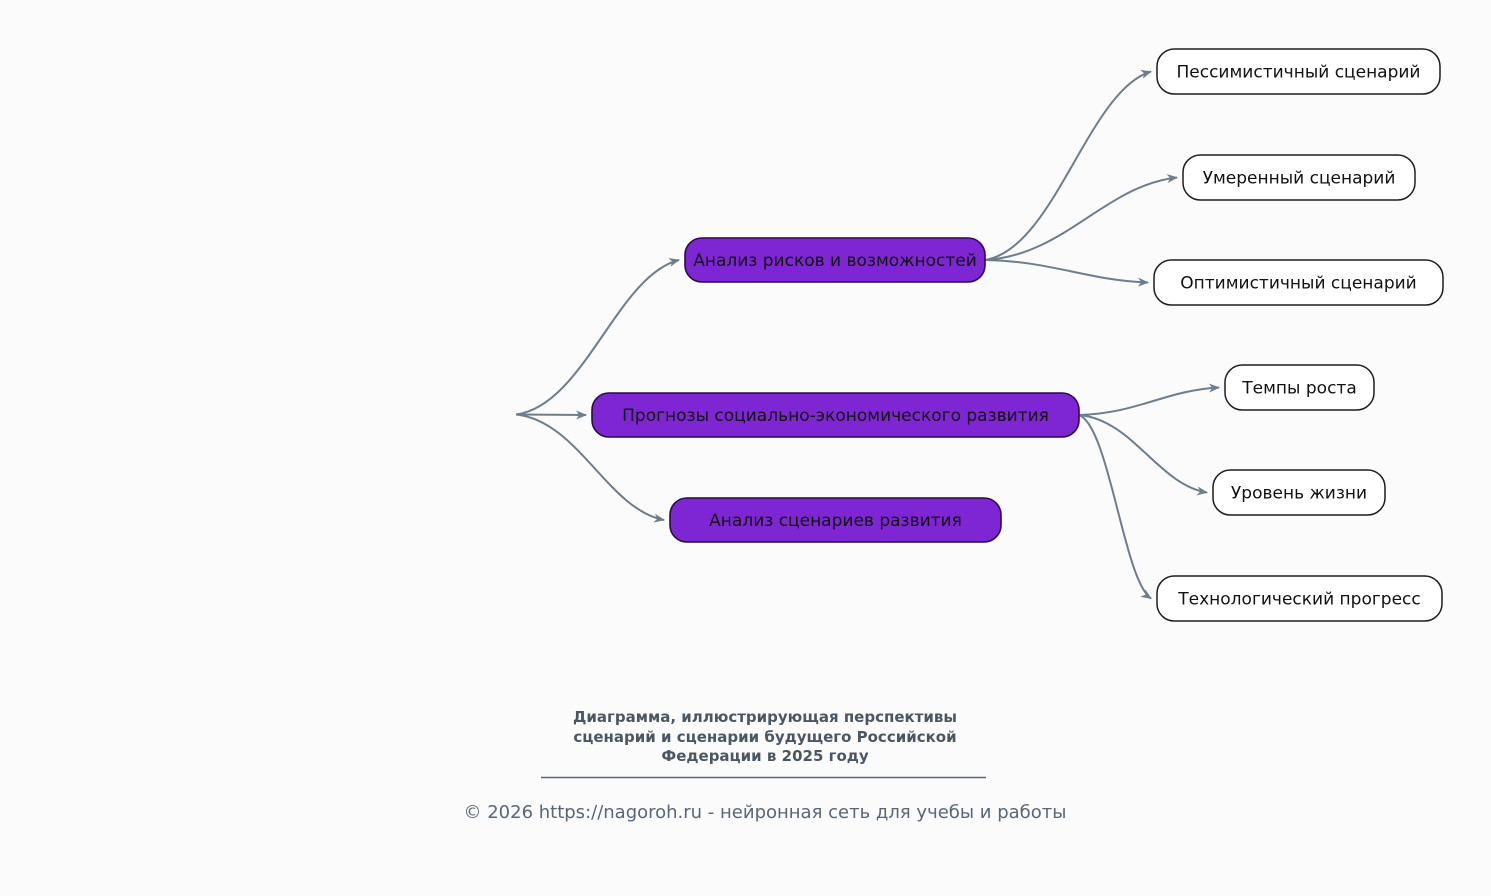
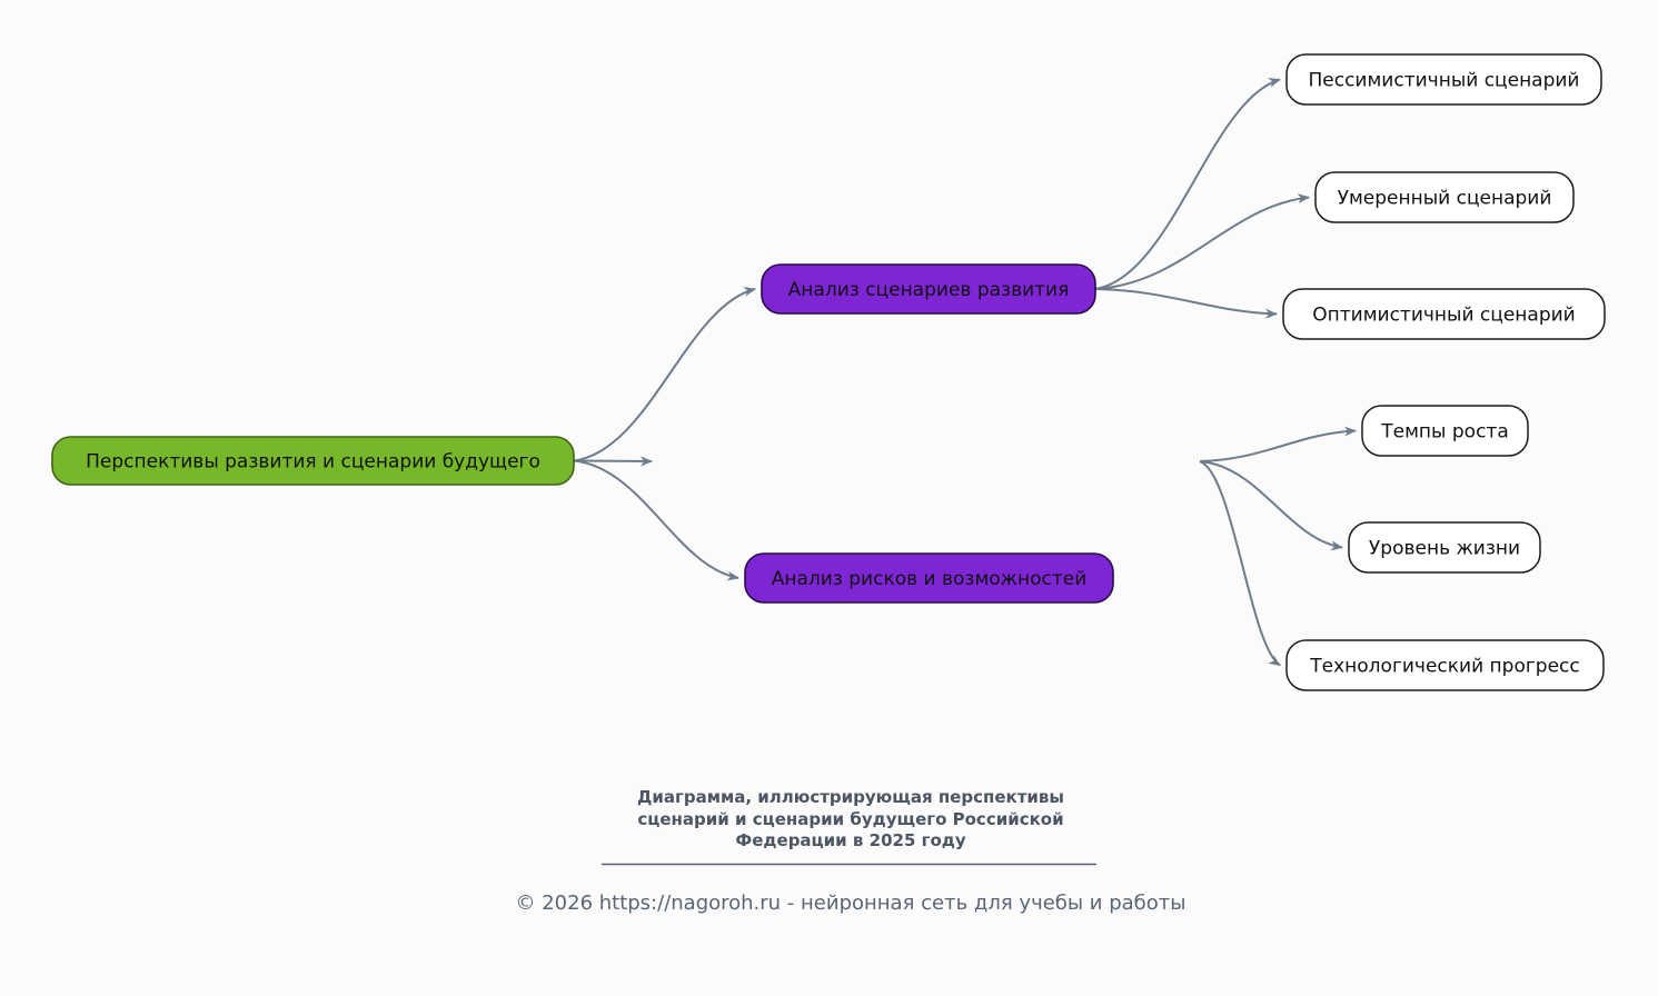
+ Перспективы развития и сценарии будущего
- Анализ рисков и возможностей
+ Анализ сценариев развития
- Прогнозы социально-экономического развития
- Анализ сценариев развития
+ Анализ рисков и возможностей
  Пессимистичный сценарий
  Умеренный сценарий
  Оптимистичный сценарий
  Темпы роста
  Уровень жизни
  Технологический прогресс
  Диаграмма, иллюстрирующая перспективы
  сценарий и сценарии будущего Российской
  Федерации в 2025 году
  © 2026 https://nagoroh.ru - нейронная сеть для учебы и работы
